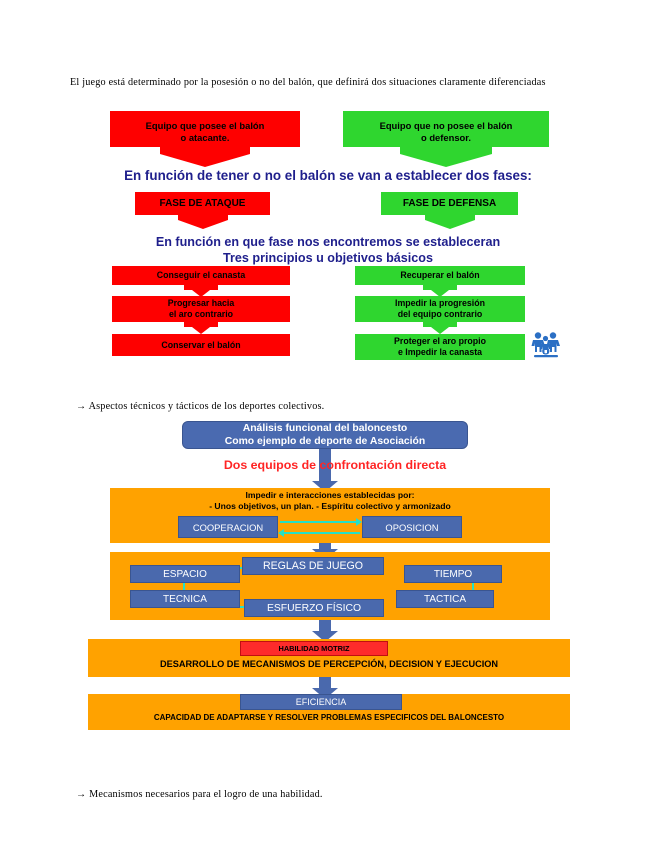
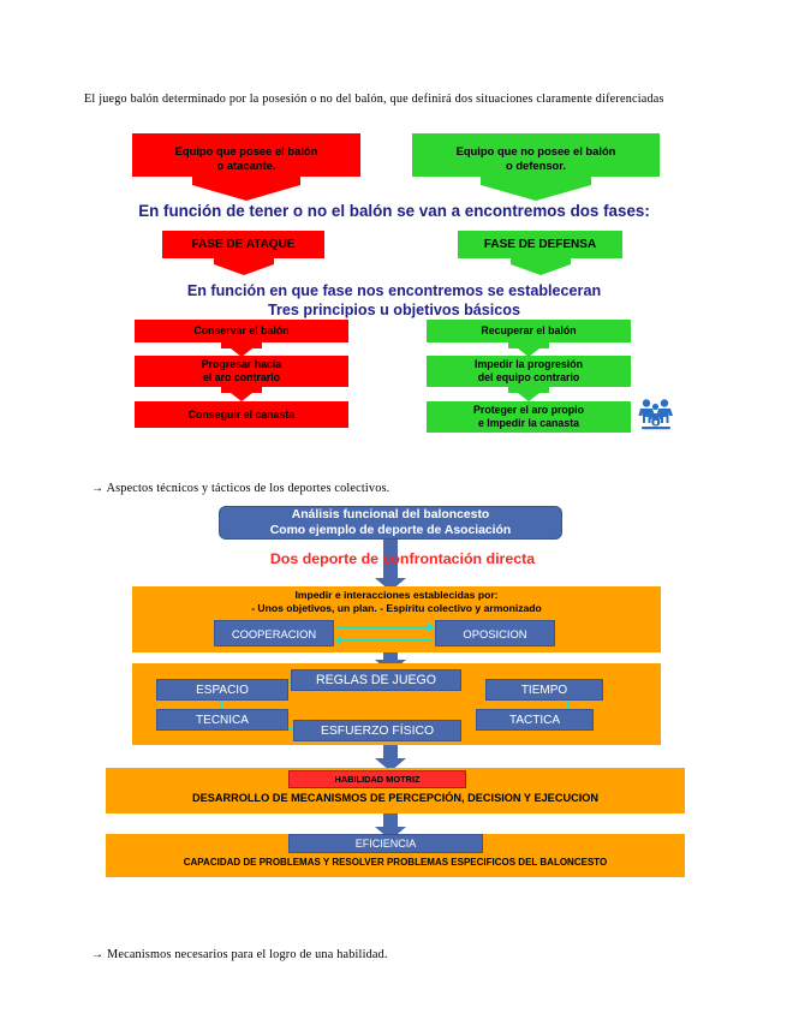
- El juego está determinado por la posesión o no del balón, que definirá dos situaciones claramente diferenciadas
+ El juego balón determinado por la posesión o no del balón, que definirá dos situaciones claramente diferenciadas
  Equipo que posee el balón
  o atacante.
  Equipo que no posee el balón
  o defensor.
- En función de tener o no el balón se van a establecer dos fases:
+ En función de tener o no el balón se van a encontremos dos fases:
  FASE DE ATAQUE
  FASE DE DEFENSA
  En función en que fase nos encontremos se estableceran
  Tres principios u objetivos básicos
- Conseguir el canasta
+ Conservar el balón
  Progresar hacia
  el aro contrario
- Conservar el balón
+ Conseguir el canasta
  Recuperar el balón
  Impedir la progresión
  del equipo contrario
  Proteger el aro propio
  e Impedir la canasta
  → Aspectos técnicos y tácticos de los deportes colectivos.
  Análisis funcional del baloncesto
  Como ejemplo de deporte de Asociación
- Dos equipos de confrontación directa
+ Dos deporte de confrontación directa
  Impedir e interacciones establecidas por:
  - Unos objetivos, un plan. - Espíritu colectivo y armonizado
  COOPERACION
  OPOSICION
  REGLAS DE JUEGO
  ESPACIO
  TECNICA
  TIEMPO
  TACTICA
  ESFUERZO FÍSICO
  HABILIDAD MOTRIZ
  DESARROLLO DE MECANISMOS DE PERCEPCIÓN, DECISION Y EJECUCION
  EFICIENCIA
- CAPACIDAD DE ADAPTARSE Y RESOLVER PROBLEMAS ESPECIFICOS DEL BALONCESTO
+ CAPACIDAD DE PROBLEMAS Y RESOLVER PROBLEMAS ESPECIFICOS DEL BALONCESTO
  → Mecanismos necesarios para el logro de una habilidad.
